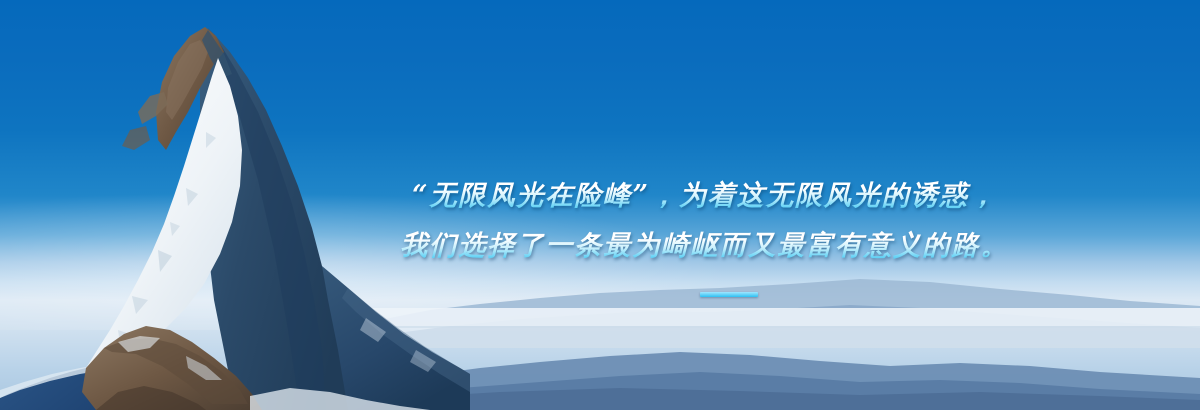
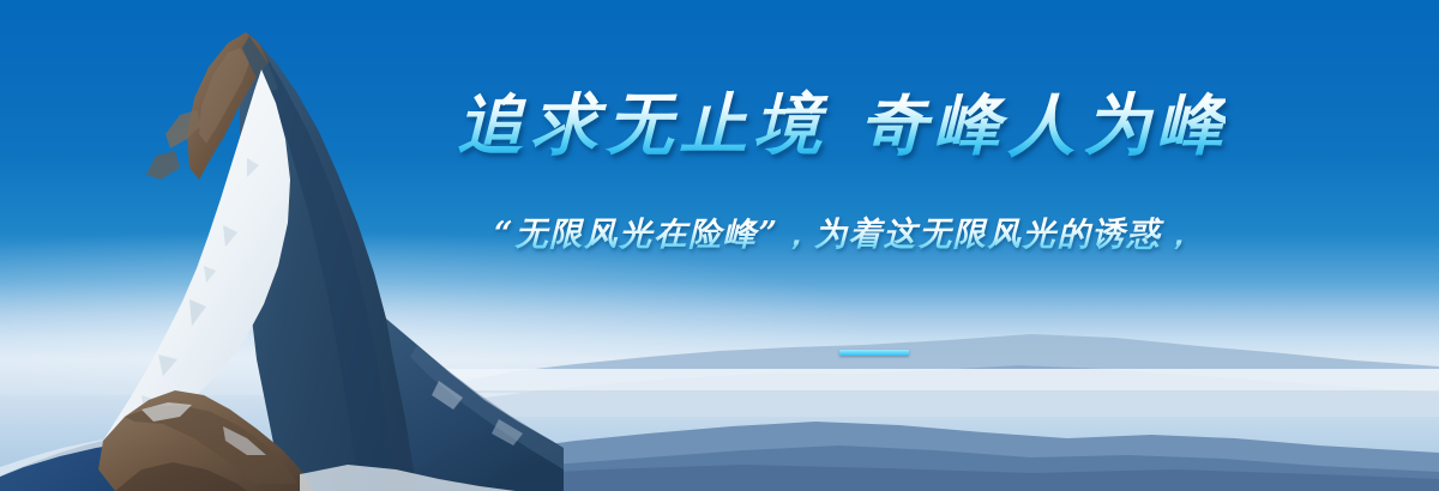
+ 追求无止境 奇峰人为峰
  “无限风光在险峰”，为着这无限风光的诱惑，
- 我们选择了一条最为崎岖而又最富有意义的路。
